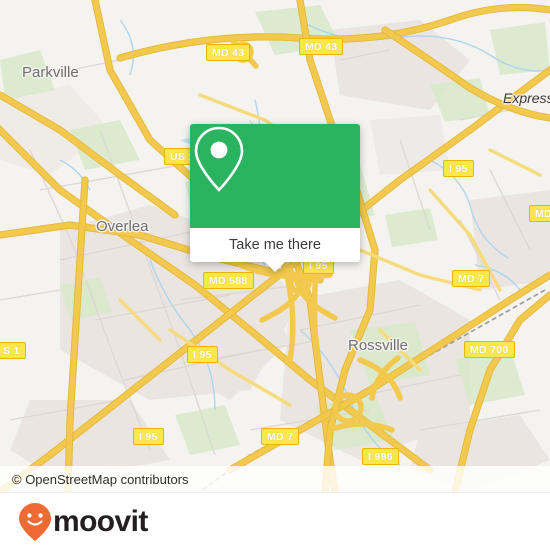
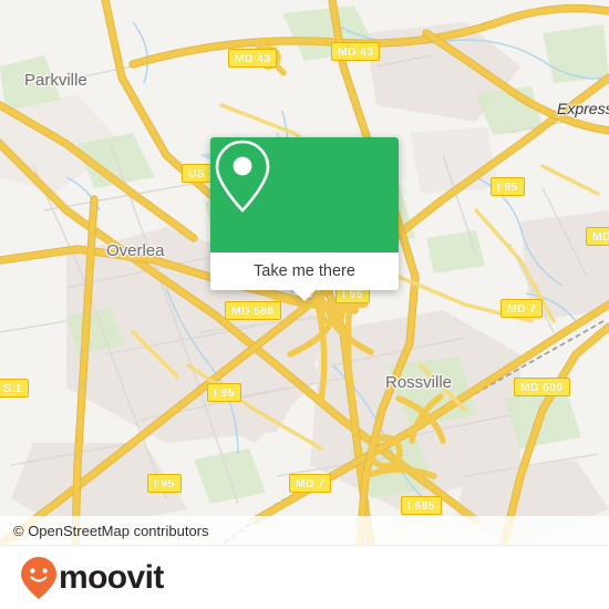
  Parkville
  Overlea
  Rossville
  Expres
  MD 43
  MD 43
  I 95
  MD
  MD 588
  I 95
  MD 7
  S 1
  I 95
- MD 700
+ MD 600
  I 95
  MD 7
- I 996
+ I 695
  Take me there
  © OpenStreetMap contributors
  moovit
